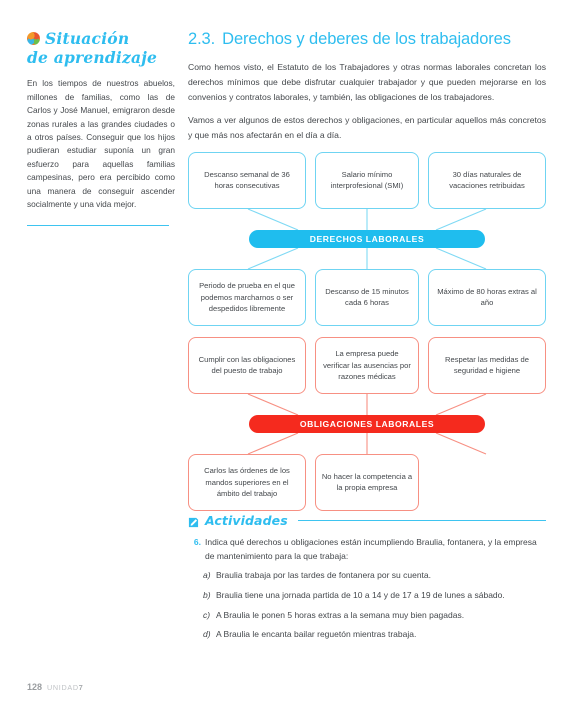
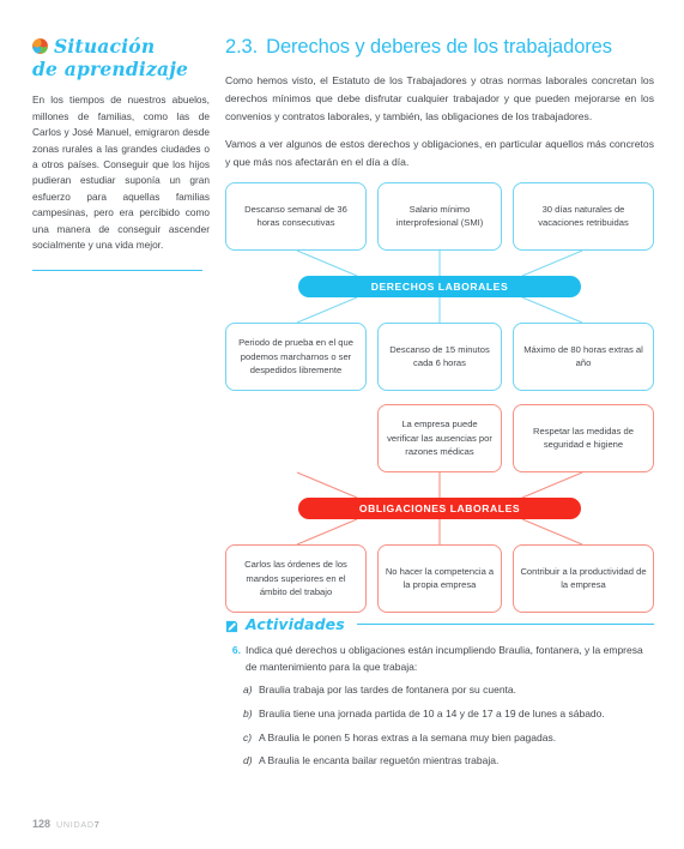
  Situación
  de aprendizaje
  En los tiempos de nuestros abuelos, millones de familias, como las de Carlos y José Manuel, emigraron desde zonas rurales a las grandes ciudades o a otros países. Conseguir que los hijos pudieran estudiar suponía un gran esfuerzo para aquellas familias campesinas, pero era percibido como una manera de conseguir ascender socialmente y una vida mejor.
  2.3. Derechos y deberes de los trabajadores
  Como hemos visto, el Estatuto de los Trabajadores y otras normas laborales concretan los derechos mínimos que debe disfrutar cualquier trabajador y que pueden mejorarse en los convenios y contratos laborales, y también, las obligaciones de los trabajadores.
  Vamos a ver algunos de estos derechos y obligaciones, en particular aquellos más concretos y que más nos afectarán en el día a día.
  Descanso semanal de 36 horas consecutivas
  Salario mínimo interprofesional (SMI)
  30 días naturales de vacaciones retribuidas
  DERECHOS LABORALES
  Periodo de prueba en el que podemos marcharnos o ser despedidos libremente
  Descanso de 15 minutos cada 6 horas
  Máximo de 80 horas extras al año
- Cumplir con las obligaciones del puesto de trabajo
  La empresa puede verificar las ausencias por razones médicas
  Respetar las medidas de seguridad e higiene
  OBLIGACIONES LABORALES
  Carlos las órdenes de los mandos superiores en el ámbito del trabajo
  No hacer la competencia a la propia empresa
+ Contribuir a la productividad de la empresa
  Actividades
  6.
  Indica qué derechos u obligaciones están incumpliendo Braulia, fontanera, y la empresa de mantenimiento para la que trabaja:
  a)
  Braulia trabaja por las tardes de fontanera por su cuenta.
  b)
  Braulia tiene una jornada partida de 10 a 14 y de 17 a 19 de lunes a sábado.
  c)
  A Braulia le ponen 5 horas extras a la semana muy bien pagadas.
  d)
  A Braulia le encanta bailar reguetón mientras trabaja.
  128
  UNIDAD7
